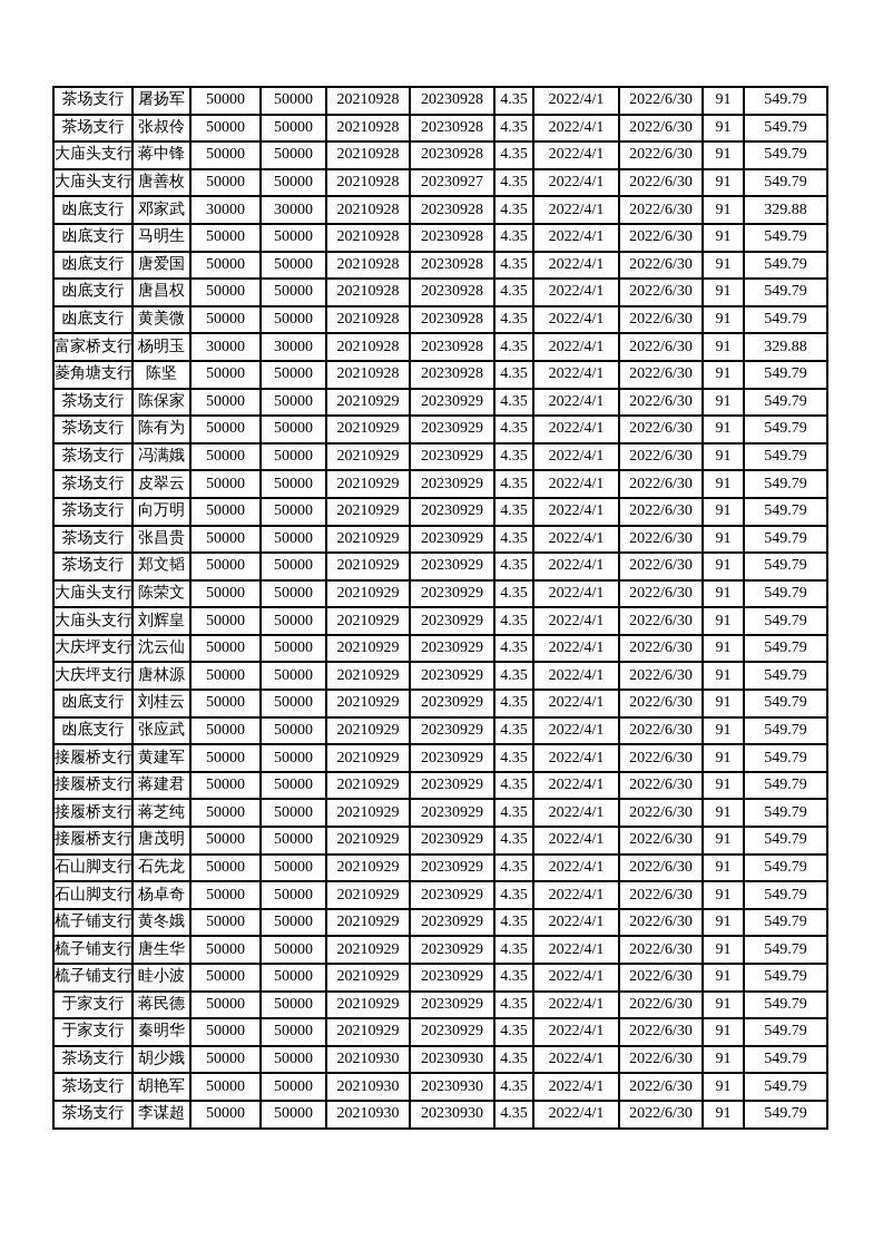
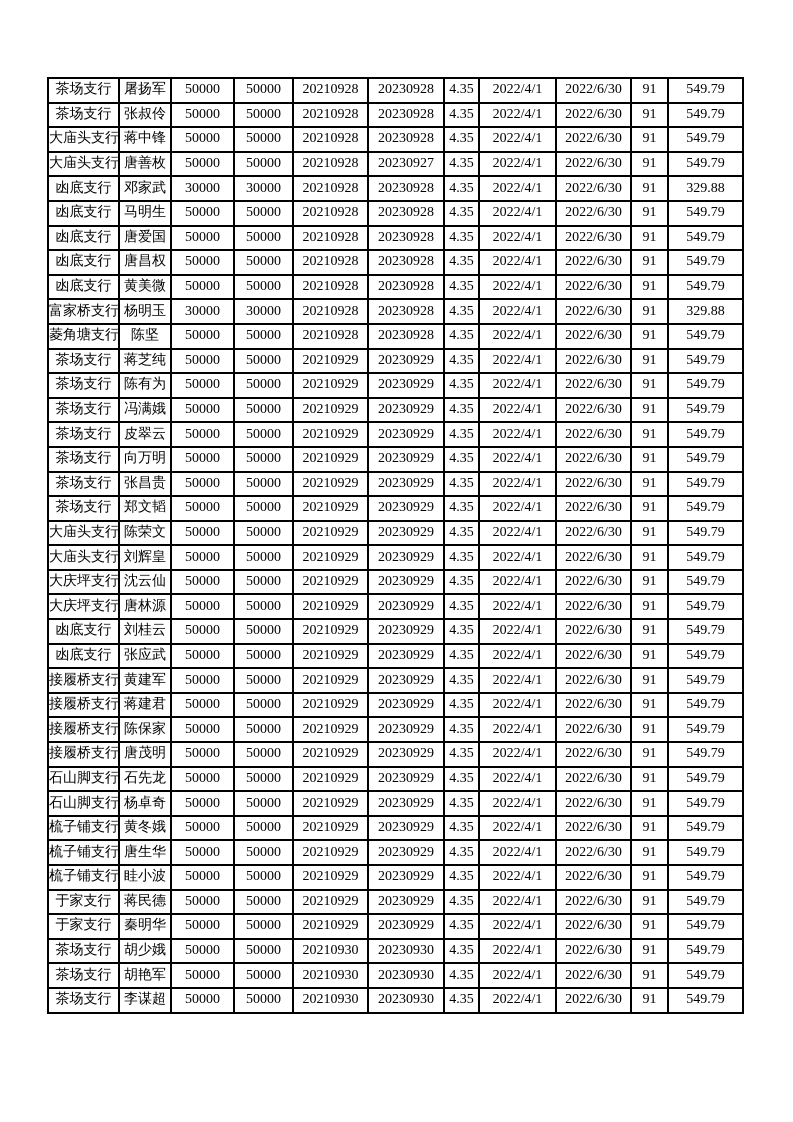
  茶场支行	屠扬军	50000	50000	20210928	20230928	4.35	2022/4/1	2022/6/30	91	549.79
  茶场支行	张叔伶	50000	50000	20210928	20230928	4.35	2022/4/1	2022/6/30	91	549.79
  大庙头支行	蒋中锋	50000	50000	20210928	20230928	4.35	2022/4/1	2022/6/30	91	549.79
  大庙头支行	唐善枚	50000	50000	20210928	20230927	4.35	2022/4/1	2022/6/30	91	549.79
  凼底支行	邓家武	30000	30000	20210928	20230928	4.35	2022/4/1	2022/6/30	91	329.88
  凼底支行	马明生	50000	50000	20210928	20230928	4.35	2022/4/1	2022/6/30	91	549.79
  凼底支行	唐爱国	50000	50000	20210928	20230928	4.35	2022/4/1	2022/6/30	91	549.79
  凼底支行	唐昌权	50000	50000	20210928	20230928	4.35	2022/4/1	2022/6/30	91	549.79
  凼底支行	黄美微	50000	50000	20210928	20230928	4.35	2022/4/1	2022/6/30	91	549.79
  富家桥支行	杨明玉	30000	30000	20210928	20230928	4.35	2022/4/1	2022/6/30	91	329.88
  菱角塘支行	陈坚	50000	50000	20210928	20230928	4.35	2022/4/1	2022/6/30	91	549.79
- 茶场支行	陈保家	50000	50000	20210929	20230929	4.35	2022/4/1	2022/6/30	91	549.79
+ 茶场支行	蒋芝纯	50000	50000	20210929	20230929	4.35	2022/4/1	2022/6/30	91	549.79
  茶场支行	陈有为	50000	50000	20210929	20230929	4.35	2022/4/1	2022/6/30	91	549.79
  茶场支行	冯满娥	50000	50000	20210929	20230929	4.35	2022/4/1	2022/6/30	91	549.79
  茶场支行	皮翠云	50000	50000	20210929	20230929	4.35	2022/4/1	2022/6/30	91	549.79
  茶场支行	向万明	50000	50000	20210929	20230929	4.35	2022/4/1	2022/6/30	91	549.79
  茶场支行	张昌贵	50000	50000	20210929	20230929	4.35	2022/4/1	2022/6/30	91	549.79
  茶场支行	郑文韬	50000	50000	20210929	20230929	4.35	2022/4/1	2022/6/30	91	549.79
  大庙头支行	陈荣文	50000	50000	20210929	20230929	4.35	2022/4/1	2022/6/30	91	549.79
  大庙头支行	刘辉皇	50000	50000	20210929	20230929	4.35	2022/4/1	2022/6/30	91	549.79
  大庆坪支行	沈云仙	50000	50000	20210929	20230929	4.35	2022/4/1	2022/6/30	91	549.79
  大庆坪支行	唐林源	50000	50000	20210929	20230929	4.35	2022/4/1	2022/6/30	91	549.79
  凼底支行	刘桂云	50000	50000	20210929	20230929	4.35	2022/4/1	2022/6/30	91	549.79
  凼底支行	张应武	50000	50000	20210929	20230929	4.35	2022/4/1	2022/6/30	91	549.79
  接履桥支行	黄建军	50000	50000	20210929	20230929	4.35	2022/4/1	2022/6/30	91	549.79
  接履桥支行	蒋建君	50000	50000	20210929	20230929	4.35	2022/4/1	2022/6/30	91	549.79
- 接履桥支行	蒋芝纯	50000	50000	20210929	20230929	4.35	2022/4/1	2022/6/30	91	549.79
+ 接履桥支行	陈保家	50000	50000	20210929	20230929	4.35	2022/4/1	2022/6/30	91	549.79
  接履桥支行	唐茂明	50000	50000	20210929	20230929	4.35	2022/4/1	2022/6/30	91	549.79
  石山脚支行	石先龙	50000	50000	20210929	20230929	4.35	2022/4/1	2022/6/30	91	549.79
  石山脚支行	杨卓奇	50000	50000	20210929	20230929	4.35	2022/4/1	2022/6/30	91	549.79
  梳子铺支行	黄冬娥	50000	50000	20210929	20230929	4.35	2022/4/1	2022/6/30	91	549.79
  梳子铺支行	唐生华	50000	50000	20210929	20230929	4.35	2022/4/1	2022/6/30	91	549.79
  梳子铺支行	眭小波	50000	50000	20210929	20230929	4.35	2022/4/1	2022/6/30	91	549.79
  于家支行	蒋民德	50000	50000	20210929	20230929	4.35	2022/4/1	2022/6/30	91	549.79
  于家支行	秦明华	50000	50000	20210929	20230929	4.35	2022/4/1	2022/6/30	91	549.79
  茶场支行	胡少娥	50000	50000	20210930	20230930	4.35	2022/4/1	2022/6/30	91	549.79
  茶场支行	胡艳军	50000	50000	20210930	20230930	4.35	2022/4/1	2022/6/30	91	549.79
  茶场支行	李谋超	50000	50000	20210930	20230930	4.35	2022/4/1	2022/6/30	91	549.79
